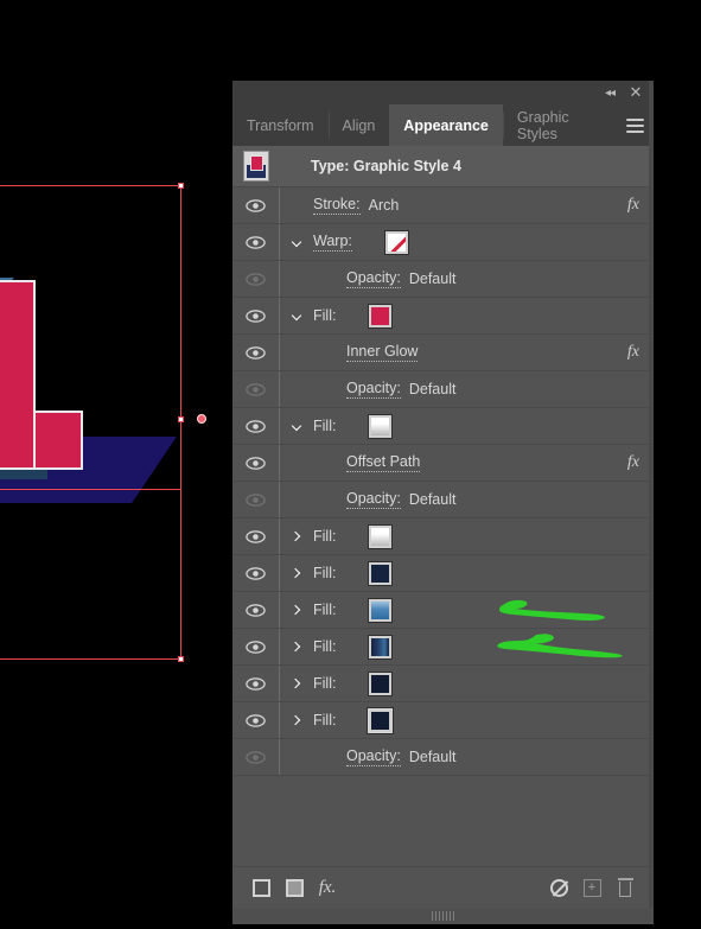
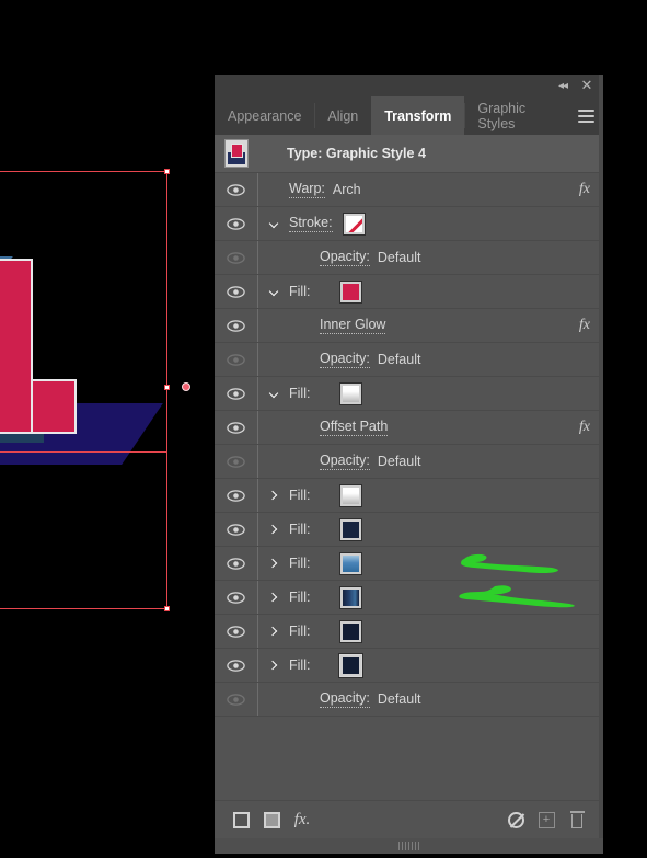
  ◂◂
  ✕
- Transform
+ Appearance
  Align
- Appearance
+ Transform
  Graphic Styles
  Type: Graphic Style 4
- Stroke:
+ Warp:
  Arch
  fx
- Warp:
+ Stroke:
  Opacity:
  Default
  Fill:
  Inner Glow
  fx
  Opacity:
  Default
  Fill:
  Offset Path
  fx
  Opacity:
  Default
  Fill:
  Fill:
  Fill:
  Fill:
  Fill:
  Fill:
  Opacity:
  Default
  fx.
  +
